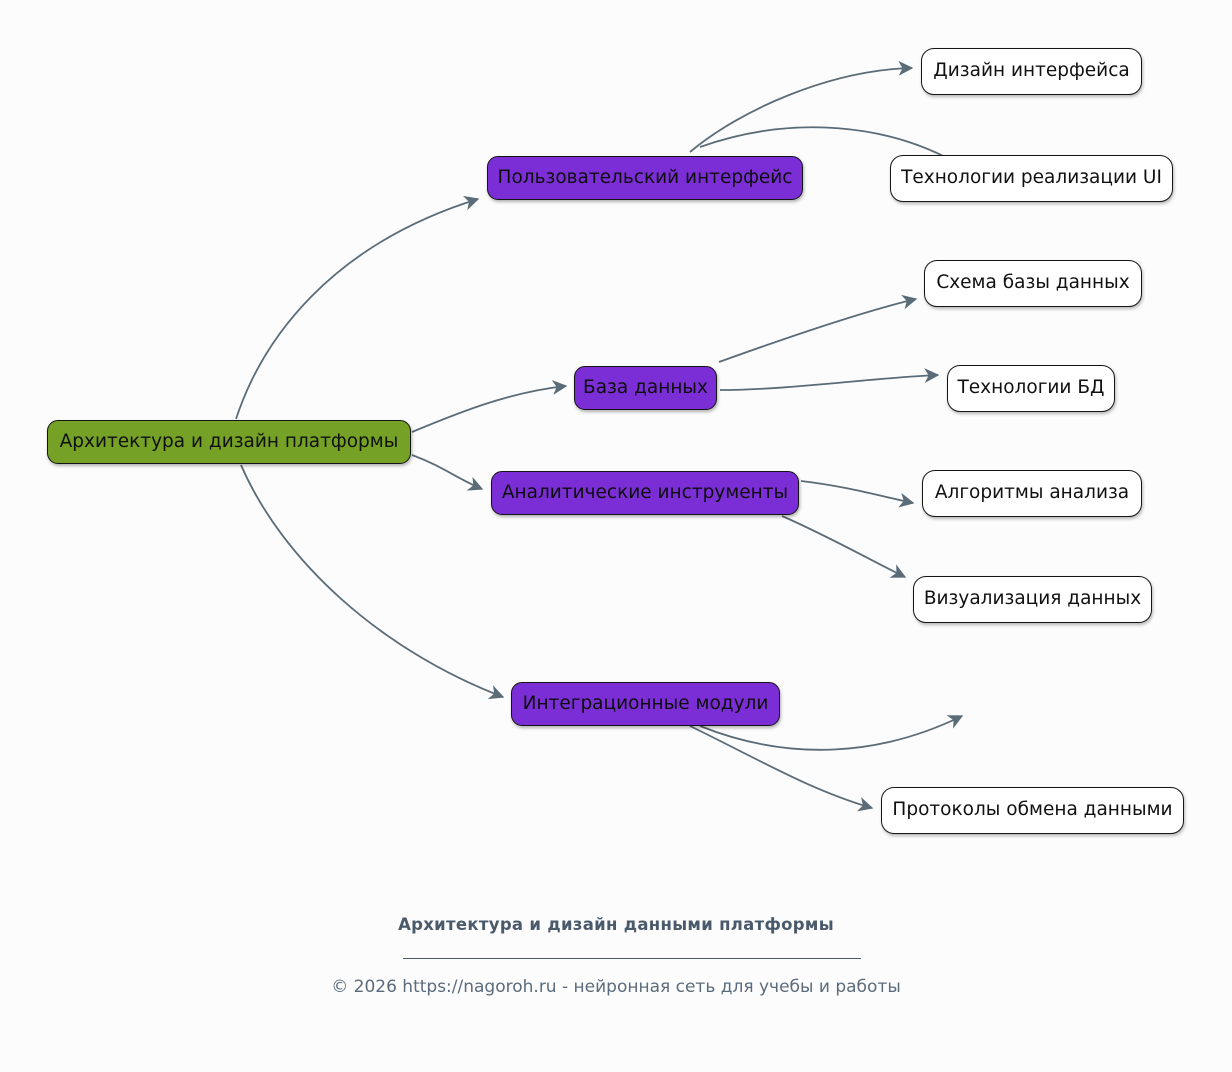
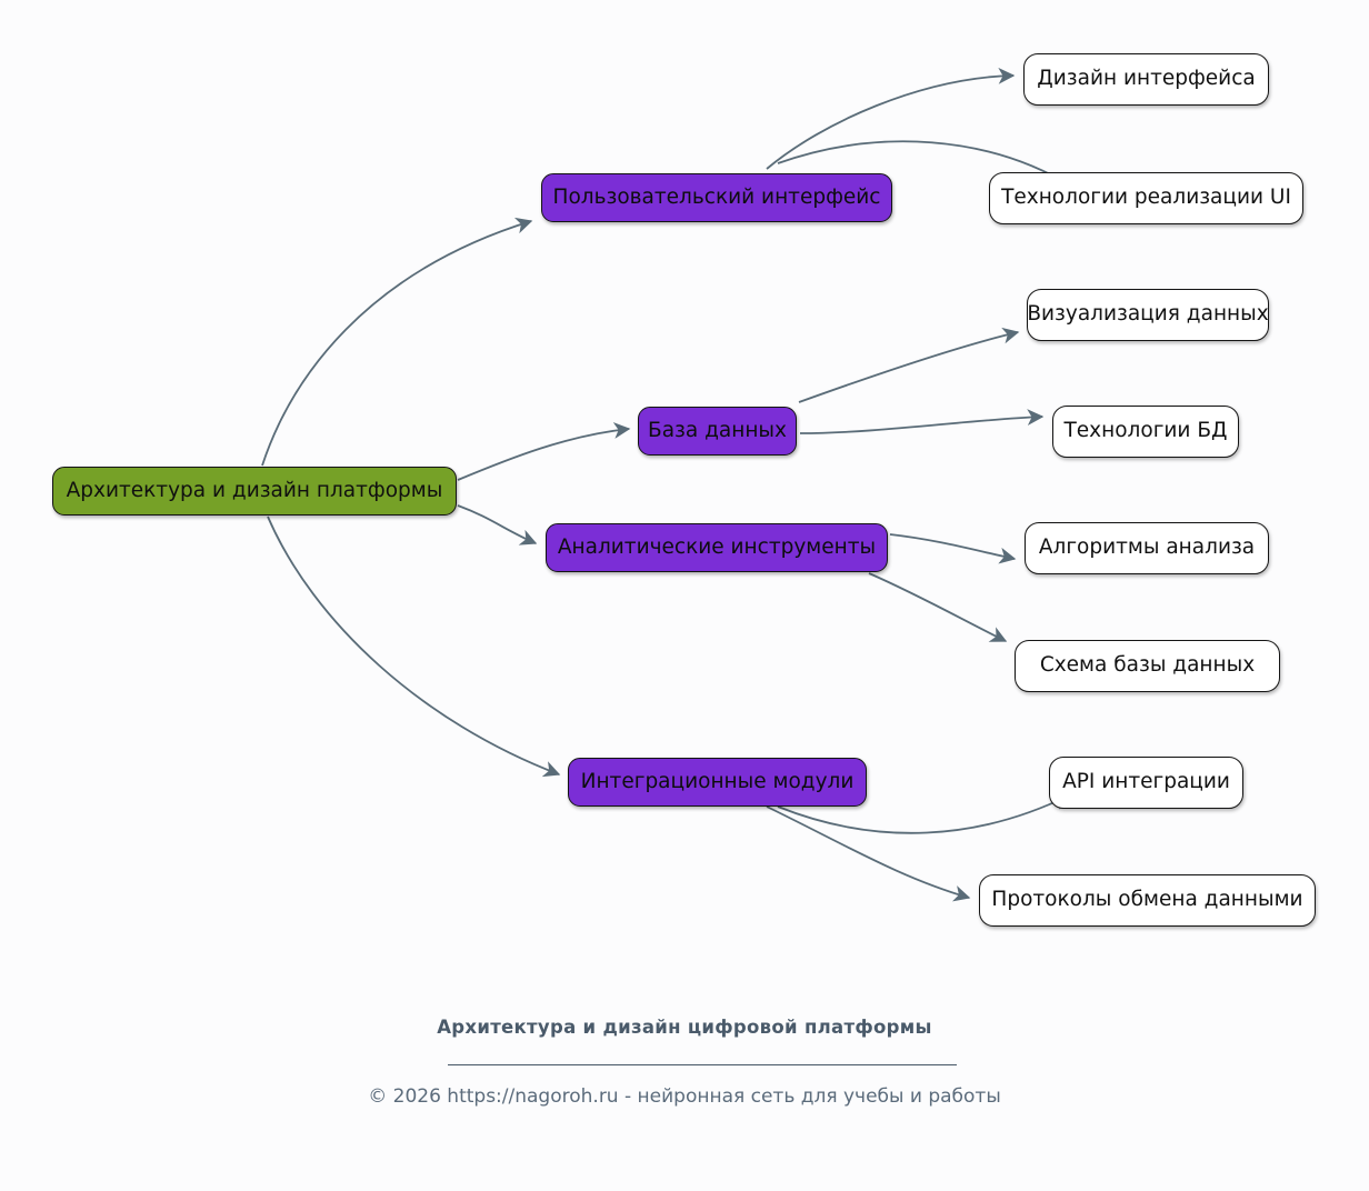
  Архитектура и дизайн платформы
  Пользовательский интерфейс
  База данных
  Аналитические инструменты
  Интеграционные модули
  Дизайн интерфейса
  Технологии реализации UI
- Схема базы данных
+ Визуализация данных
  Технологии БД
  Алгоритмы анализа
- Визуализация данных
+ Схема базы данных
+ API интеграции
  Протоколы обмена данными
- Архитектура и дизайн данными платформы
+ Архитектура и дизайн цифровой платформы
  © 2026 https://nagoroh.ru - нейронная сеть для учебы и работы
